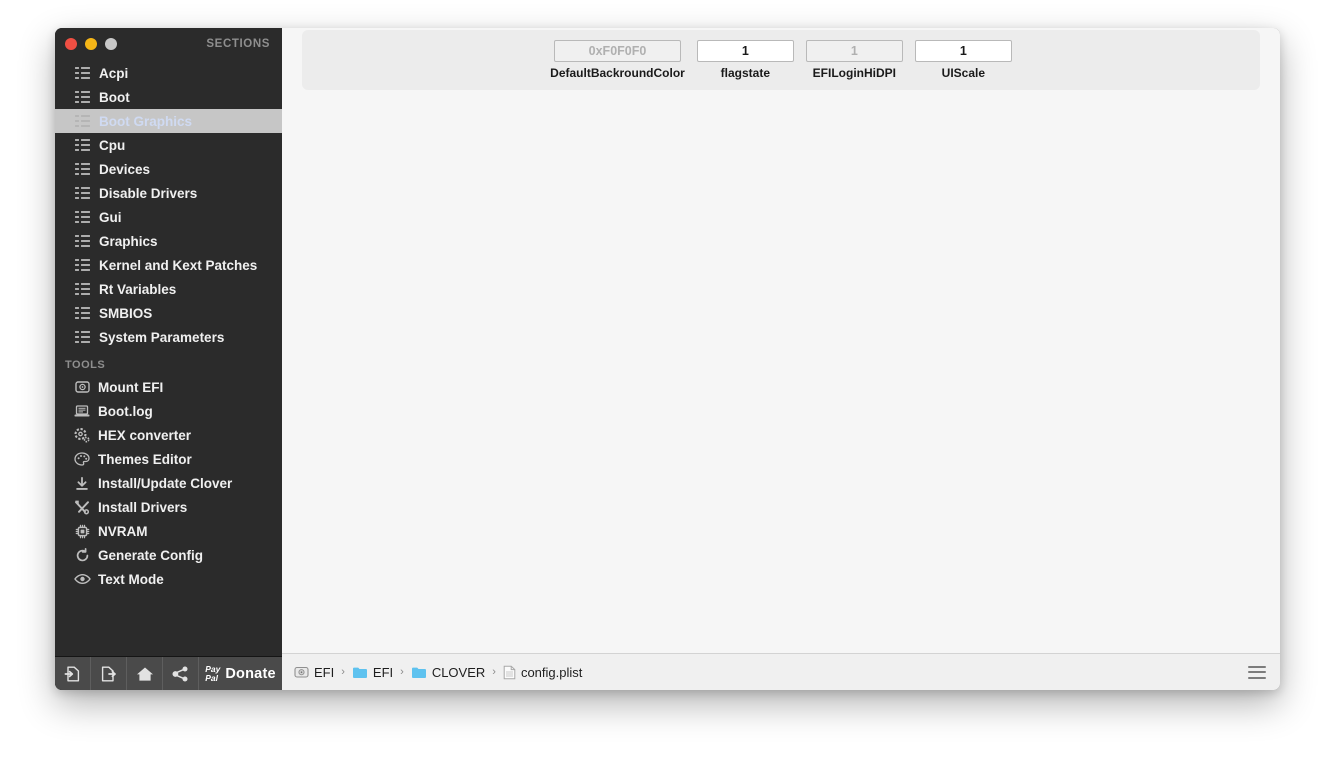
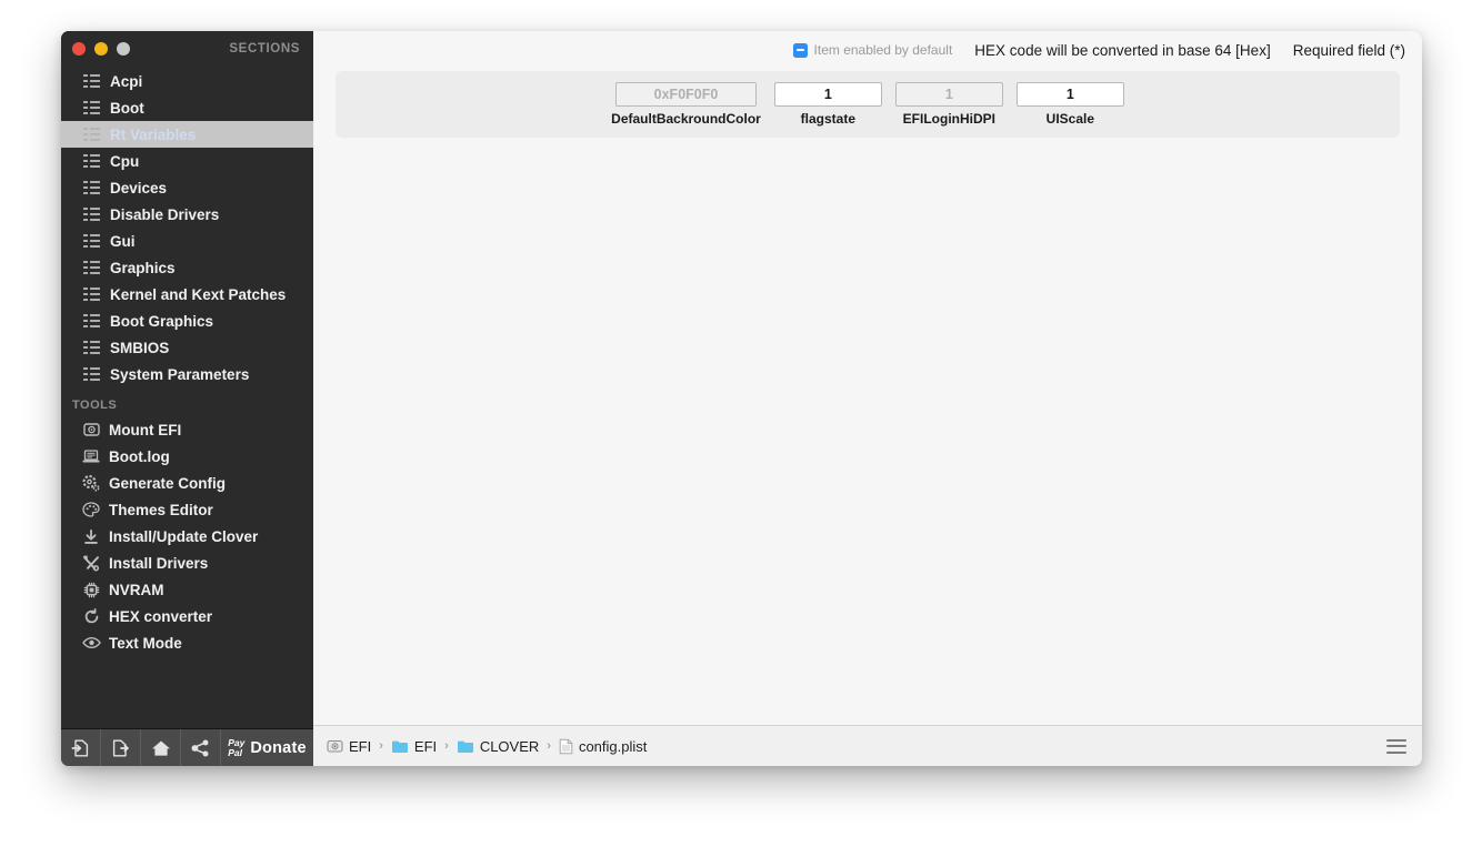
  SECTIONS
  Acpi
  Boot
- Boot Graphics
+ Rt Variables
  Cpu
  Devices
  Disable Drivers
  Gui
  Graphics
  Kernel and Kext Patches
- Rt Variables
+ Boot Graphics
  SMBIOS
  System Parameters
  TOOLS
  Mount EFI
  Boot.log
- HEX converter
+ Generate Config
  Themes Editor
  Install/Update Clover
  Install Drivers
  NVRAM
- Generate Config
+ HEX converter
  Text Mode
  Pay
  Pal
  Donate
+ Item enabled by default
+ HEX code will be converted in base 64 [Hex]
+ Required field (*)
  0xF0F0F0
  DefaultBackroundColor
  1
  flagstate
  1
  EFILoginHiDPI
  1
  UIScale
  EFI
  ›
  EFI
  ›
  CLOVER
  ›
  config.plist
